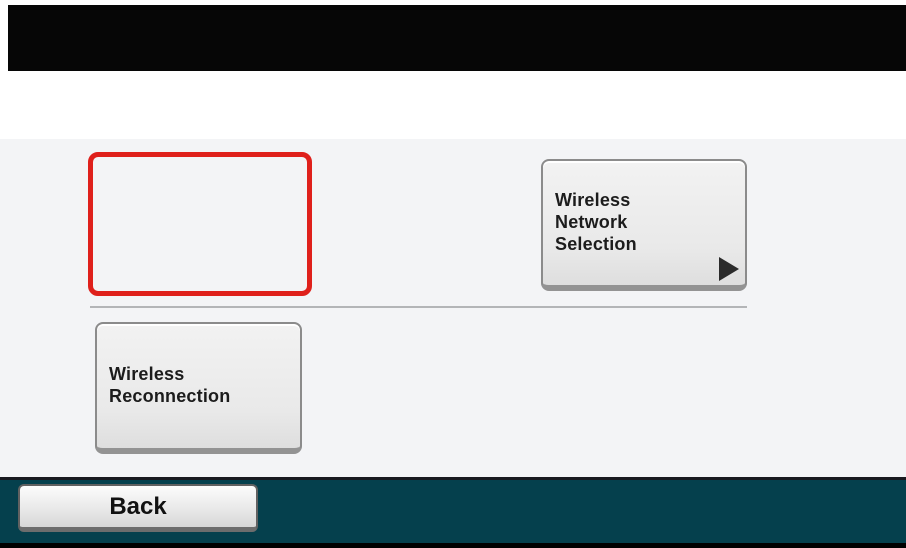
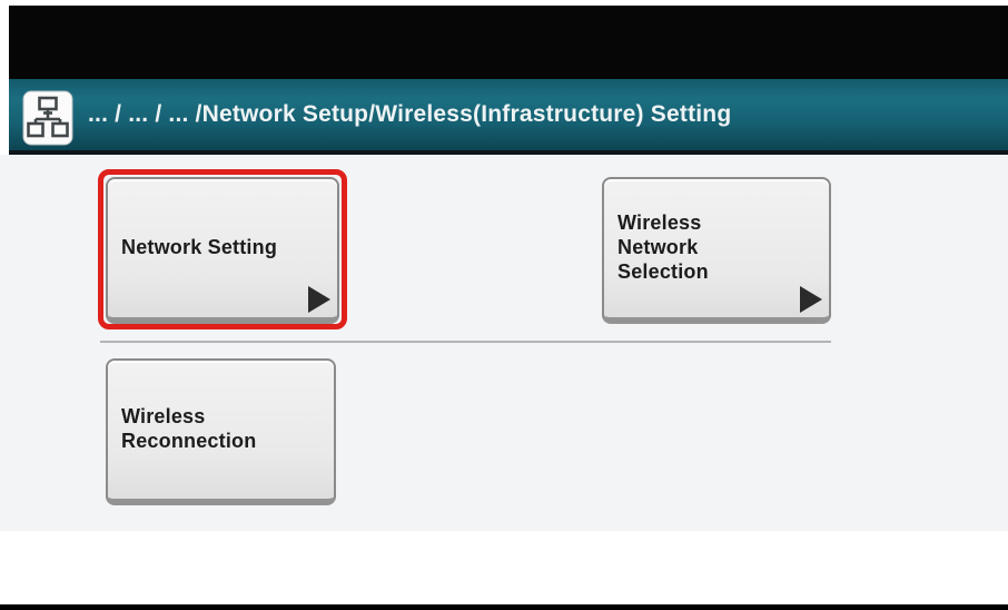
+ ... / ... / ... /Network Setup/Wireless(Infrastructure) Setting
+ Network Setting
  Wireless
  Network
  Selection
  Wireless
  Reconnection
- Back
